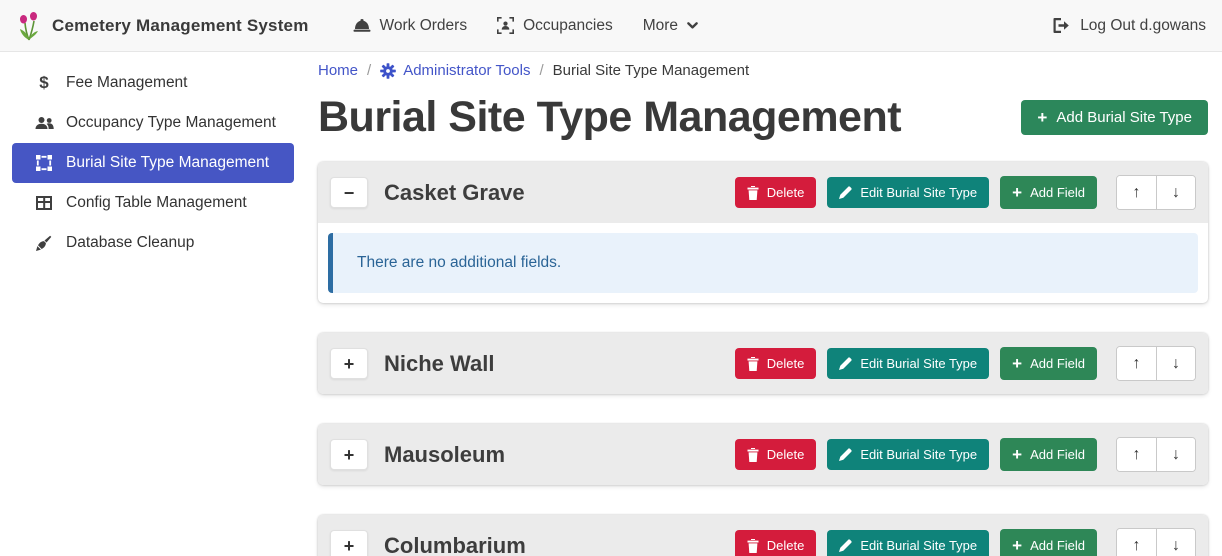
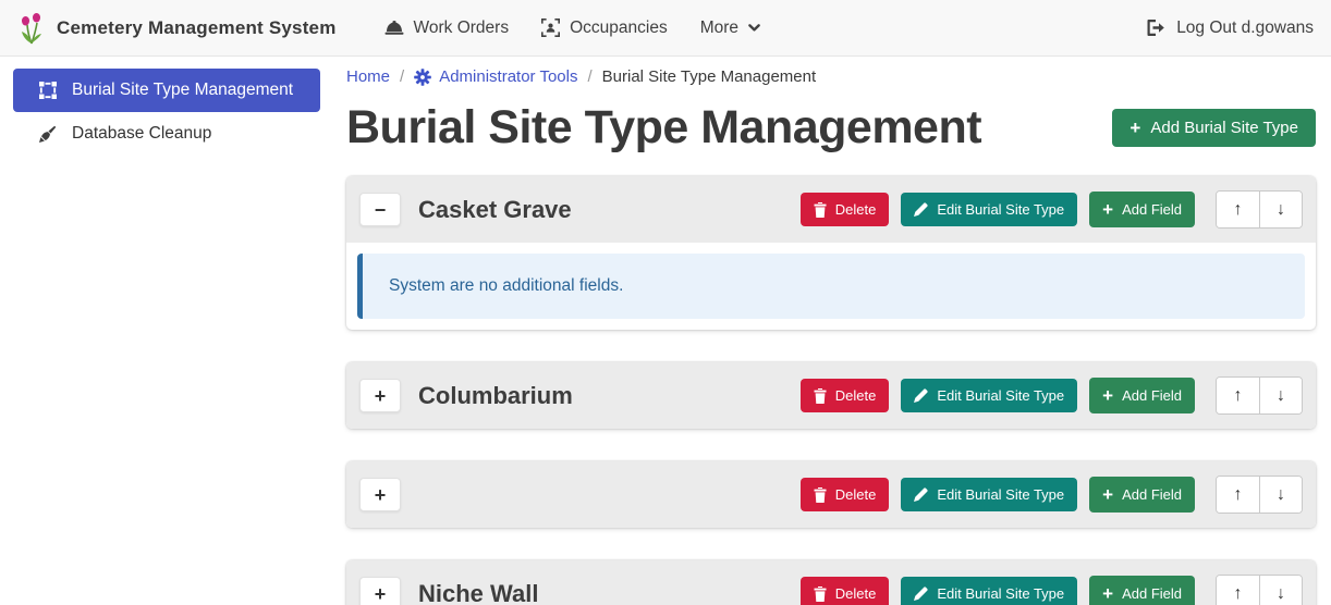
  Cemetery Management System
  Work Orders
  Occupancies
  More
  Log Out d.gowans
- $
- Fee Management
- Occupancy Type Management
  Burial Site Type Management
- Config Table Management
  Database Cleanup
  Home
  /
  Administrator Tools
  /
  Burial Site Type Management
  Burial Site Type Management
  +
  Add Burial Site Type
  −
  Casket Grave
  Delete
  Edit Burial Site Type
  +
  Add Field
  ↑
  ↓
- There are no additional fields.
+ System are no additional fields.
  +
- Niche Wall
+ Columbarium
  Delete
  Edit Burial Site Type
  +
  Add Field
  ↑
  ↓
  +
- Mausoleum
  Delete
  Edit Burial Site Type
  +
  Add Field
  ↑
  ↓
  +
- Columbarium
+ Niche Wall
  Delete
  Edit Burial Site Type
  +
  Add Field
  ↑
  ↓
